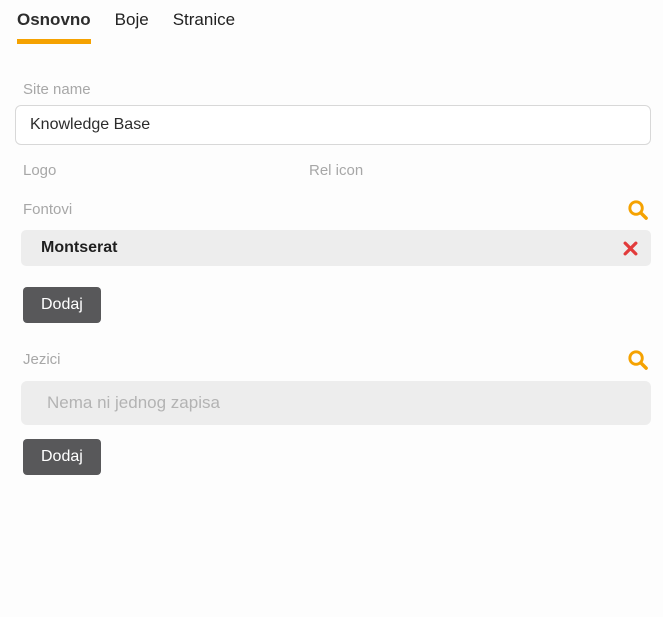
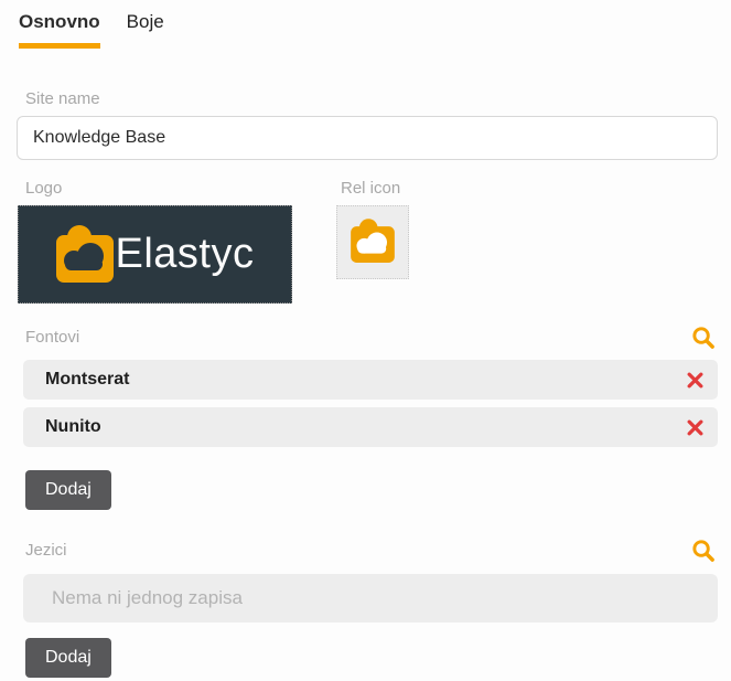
  Osnovno
  Boje
- Stranice
  Site name
  Knowledge Base
  Logo
  Rel icon
+ Elastyc
  Fontovi
  Montserat
+ Nunito
  Dodaj
  Jezici
  Nema ni jednog zapisa
  Dodaj
